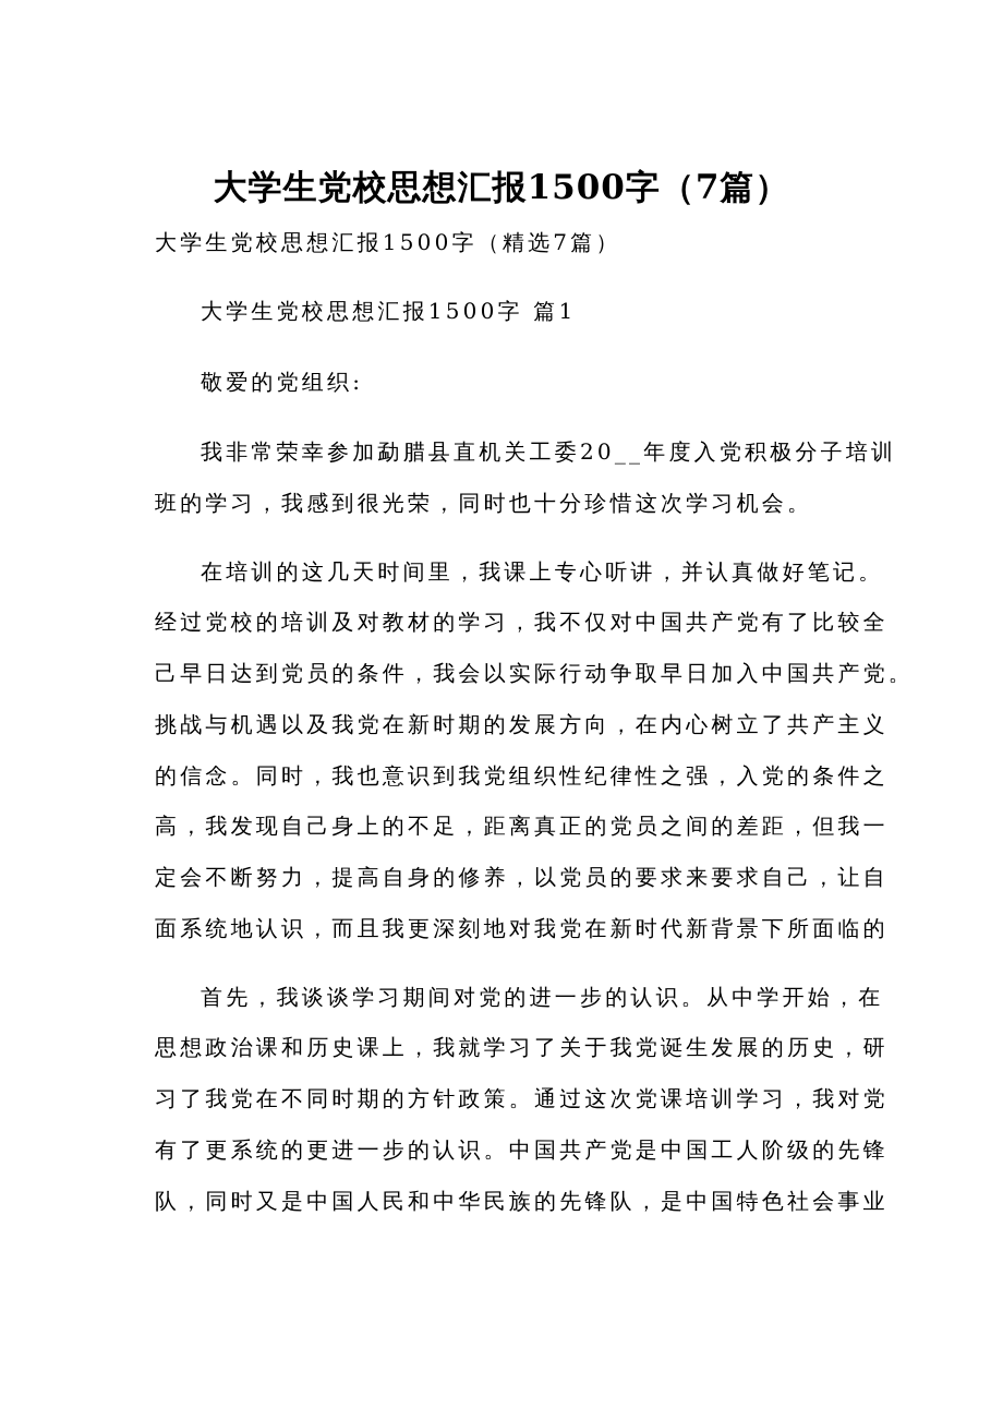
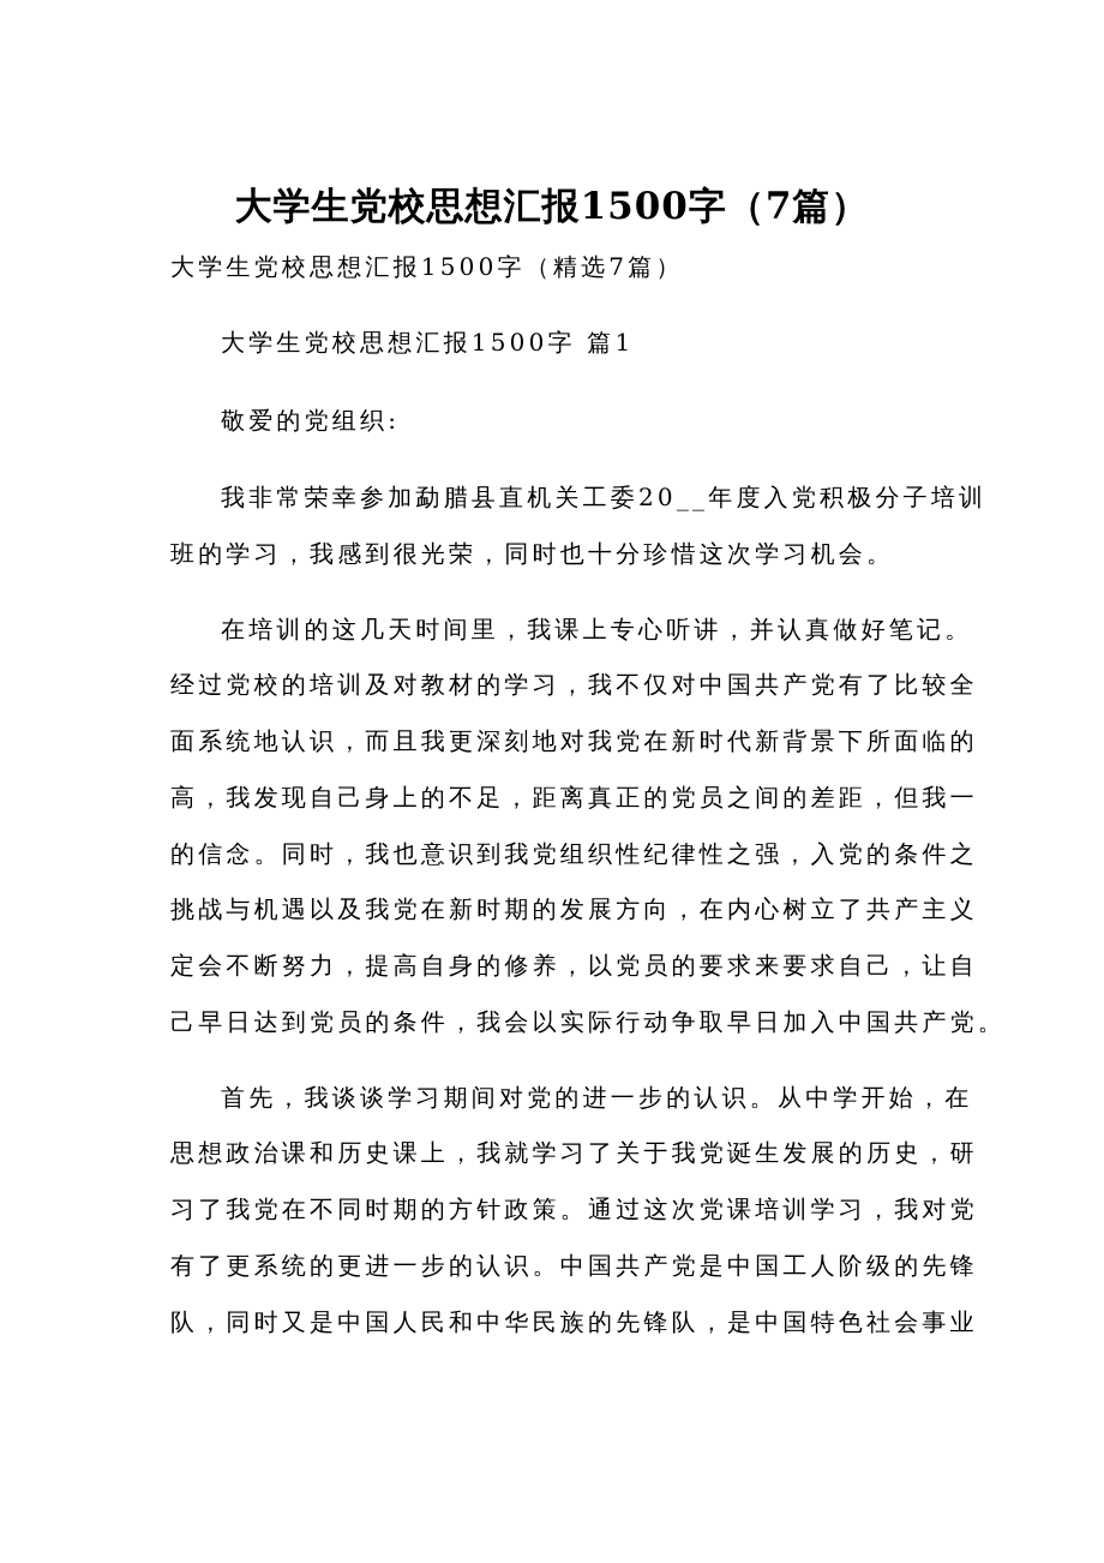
  大学生党校思想汇报1500字（7篇）
  大学生党校思想汇报1500字（精选7篇）
  大学生党校思想汇报1500字 篇1
  敬爱的党组织:
  我非常荣幸参加勐腊县直机关工委20__年度入党积极分子培训
  班的学习，我感到很光荣，同时也十分珍惜这次学习机会。
  在培训的这几天时间里，我课上专心听讲，并认真做好笔记。
  经过党校的培训及对教材的学习，我不仅对中国共产党有了比较全
- 己早日达到党员的条件，我会以实际行动争取早日加入中国共产党。
+ 面系统地认识，而且我更深刻地对我党在新时代新背景下所面临的
- 挑战与机遇以及我党在新时期的发展方向，在内心树立了共产主义
+ 高，我发现自己身上的不足，距离真正的党员之间的差距，但我一
  的信念。同时，我也意识到我党组织性纪律性之强，入党的条件之
- 高，我发现自己身上的不足，距离真正的党员之间的差距，但我一
+ 挑战与机遇以及我党在新时期的发展方向，在内心树立了共产主义
  定会不断努力，提高自身的修养，以党员的要求来要求自己，让自
- 面系统地认识，而且我更深刻地对我党在新时代新背景下所面临的
+ 己早日达到党员的条件，我会以实际行动争取早日加入中国共产党。
  首先，我谈谈学习期间对党的进一步的认识。从中学开始，在
  思想政治课和历史课上，我就学习了关于我党诞生发展的历史，研
  习了我党在不同时期的方针政策。通过这次党课培训学习，我对党
  有了更系统的更进一步的认识。中国共产党是中国工人阶级的先锋
  队，同时又是中国人民和中华民族的先锋队，是中国特色社会事业
